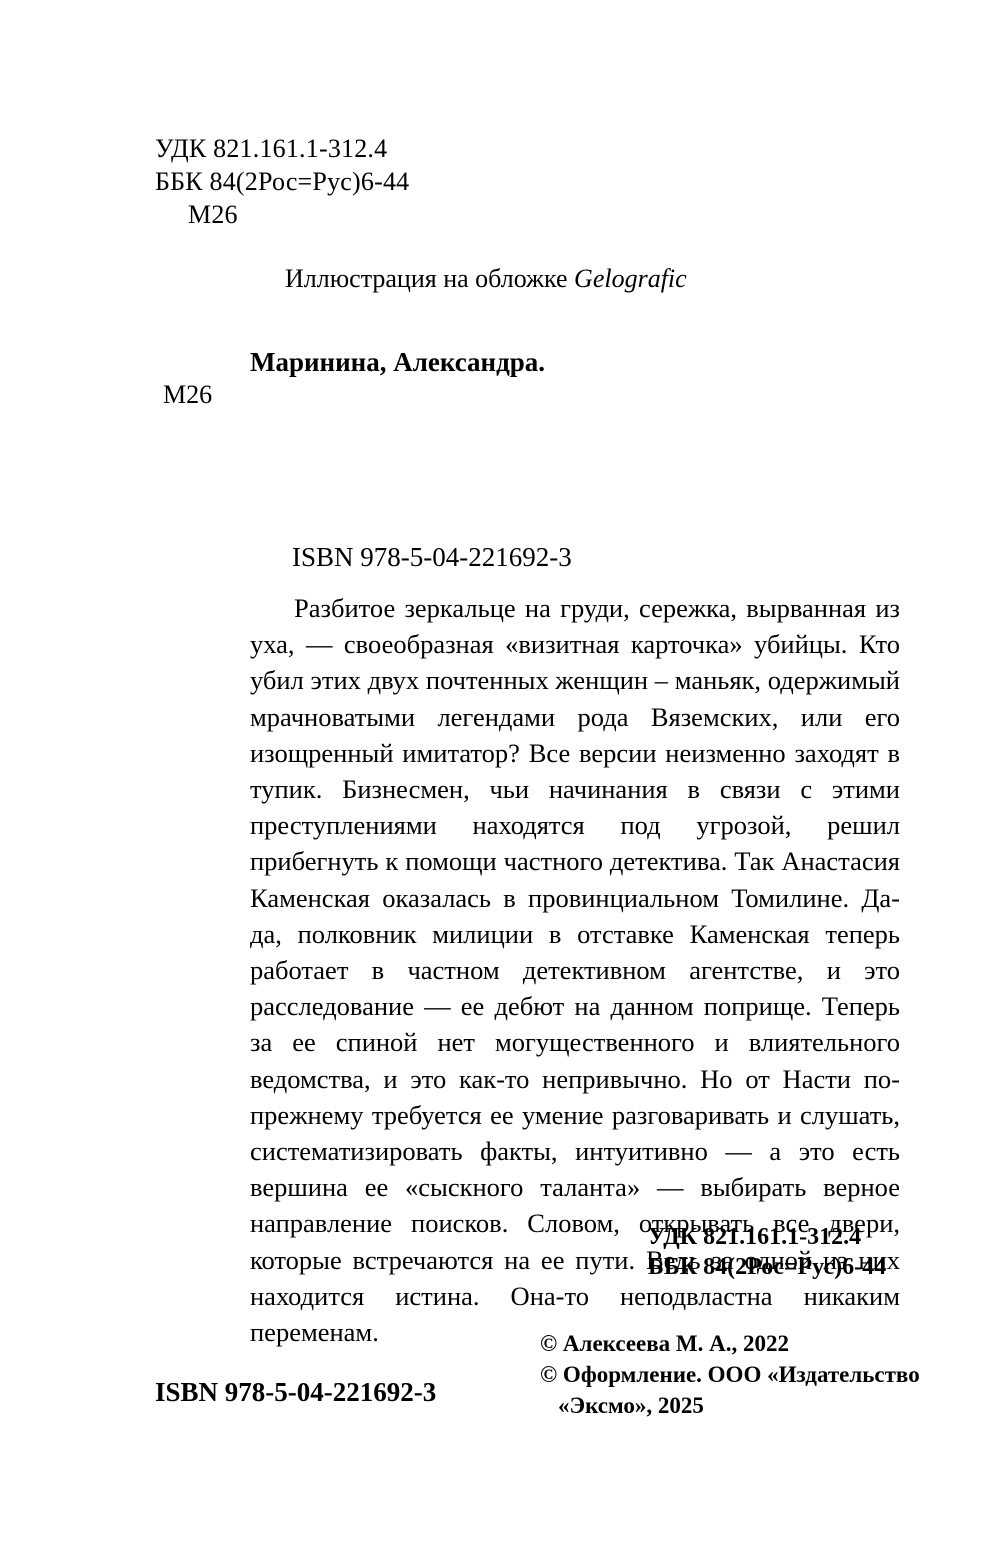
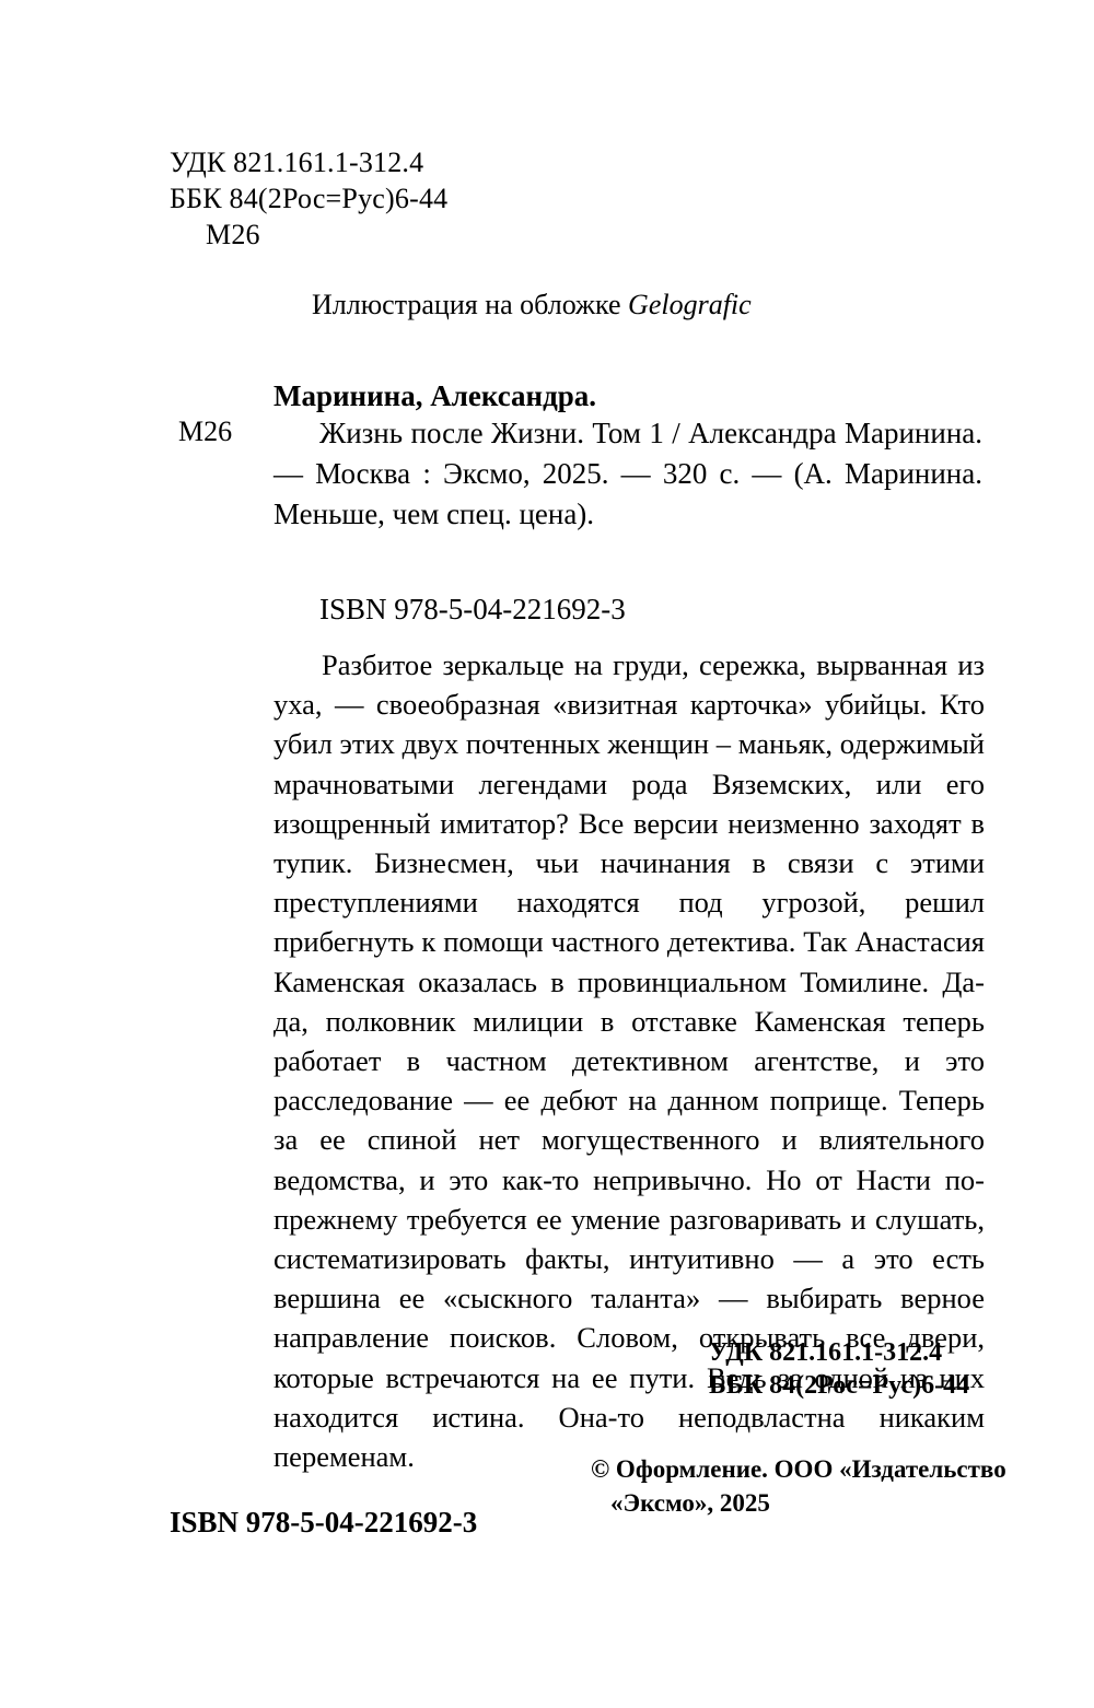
  УДК 821.161.1-312.4
  ББК 84(2Рос=Рус)6-44
  М26
  Иллюстрация на обложке Gelografic
  Маринина, Александра.
  М26
+ Жизнь после Жизни. Том 1 / Александра Маринина. — Москва : Эксмо, 2025. — 320 с. — (А. Маринина. Меньше, чем спец. цена).
  ISBN 978-5-04-221692-3
  Разбитое зеркальце на груди, сережка, вырванная из уха, — своеобразная «визитная карточка» убийцы. Кто убил этих двух почтенных женщин – маньяк, одержимый мрачноватыми легендами рода Вяземских, или его изощренный имитатор? Все версии неизменно заходят в тупик. Бизнесмен, чьи начинания в связи с этими преступлениями находятся под угрозой, решил прибегнуть к помощи частного детектива. Так Анастасия Каменская оказалась в провинциальном Томилине. Да-да, полковник милиции в отставке Каменская теперь работает в частном детективном агентстве, и это расследование — ее дебют на данном поприще. Теперь за ее спиной нет могущественного и влиятельного ведомства, и это как-то непривычно. Но от Насти по-прежнему требуется ее умение разговаривать и слушать, систематизировать факты, интуитивно — а это есть вершина ее «сыскного таланта» — выбирать верное направление поисков. Словом, открывать все двери, которые встречаются на ее пути. Ведь за одной из них находится истина. Она-то неподвластна никаким переменам.
  УДК 821.161.1-312.4
  ББК 84(2Рос=Рус)6-44
- © Алексеева М. А., 2022
  © Оформление. ООО «Издательство
  «Эксмо», 2025
  ISBN 978-5-04-221692-3
